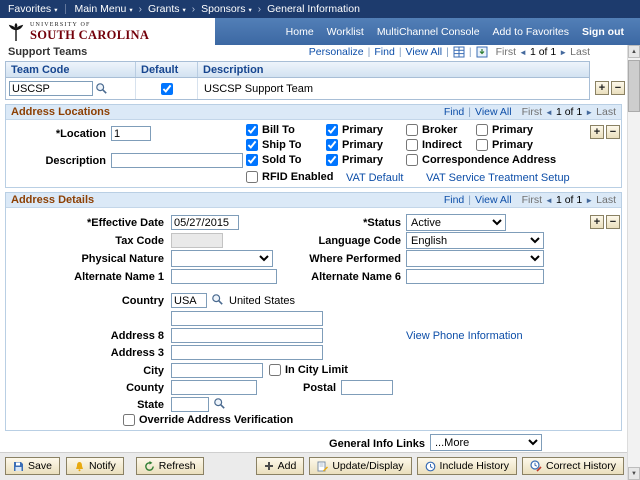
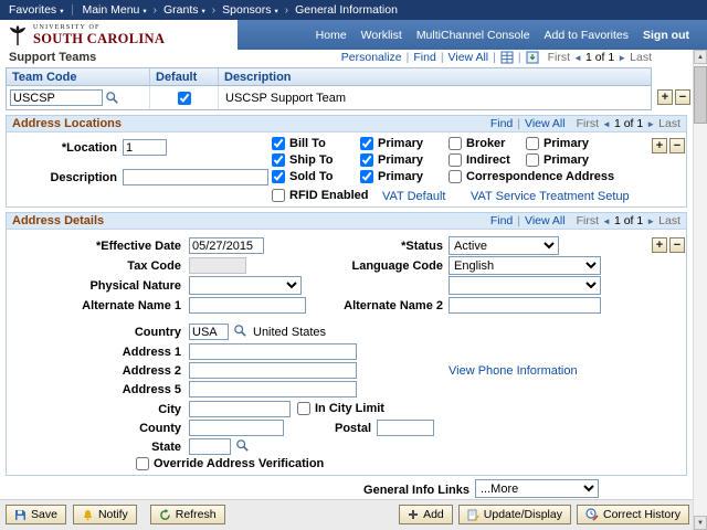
  Favorites
  Main Menu
  Grants
  Sponsors
  General Information
  SOUTH CAROLINA
  Home
  Worklist
  MultiChannel Console
  Add to Favorites
  Sign out
  Support Teams
  Personalize
  Find
  View All
  First
  ◄
  1 of 1
  ►
  Last
  Team Code
  Default
  Description
  USCSP
  USCSP Support Team
  +
  −
  Address Locations
  Find
  View All
  First
  ◄
  1 of 1
  ►
  Last
  *Location
  1
  Description
  Bill To
  Primary
  Broker
  Primary
  Ship To
  Primary
  Indirect
  Primary
  Sold To
  Primary
  Correspondence Address
  RFID Enabled
  VAT Default
  VAT Service Treatment Setup
  +
  −
  Address Details
  Find
  View All
  First
  ◄
  1 of 1
  ►
  Last
  *Effective Date
  05/27/2015
  *Status
  Active
  +
  −
  Tax Code
  Language Code
  English
  Physical Nature
- Where Performed
  Alternate Name 1
- Alternate Name 6
+ Alternate Name 2
  Country
  USA
  United States
+ Address 1
- Address 8
+ Address 2
  View Phone Information
- Address 3
+ Address 5
  City
  In City Limit
  County
  Postal
  State
  Override Address Verification
  General Info Links
  ...More
  Save
  Notify
  Refresh
  Add
  Update/Display
- Include History
  Correct History
